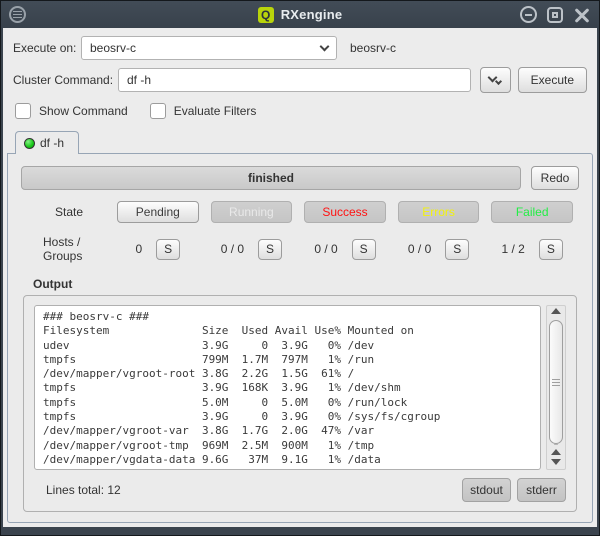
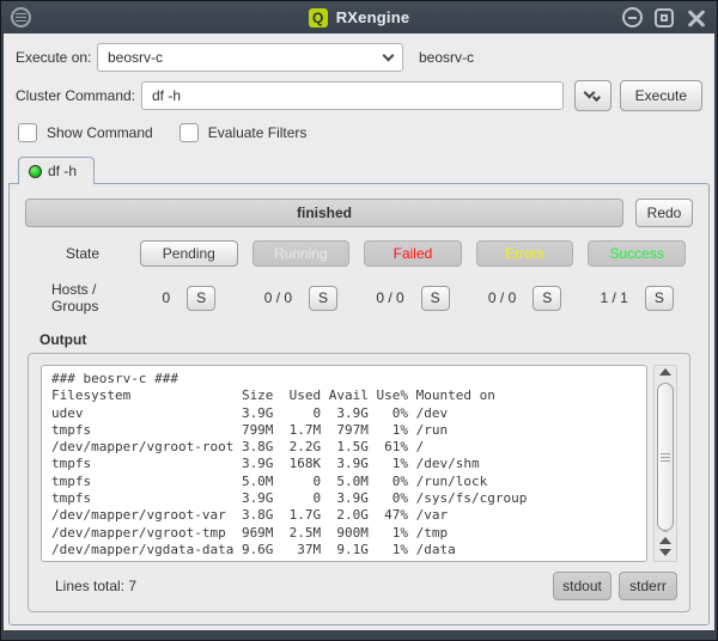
  Q
  RXengine
  Execute on:
  beosrv-c
  beosrv-c
  Cluster Command:
  df -h
  Execute
  Show Command
  Evaluate Filters
  df -h
  finished
  Redo
  State
  Pending
  Running
- Success
+ Failed
  Errors
- Failed
+ Success
  Hosts / Groups
  0
  S
  0 / 0
  S
  0 / 0
  S
  0 / 0
  S
- 1 / 2
+ 1 / 1
  S
  Output
  ### beosrv-c ###
  Filesystem Size Used Avail Use% Mounted on
  udev 3.9G 0 3.9G 0% /dev
  tmpfs 799M 1.7M 797M 1% /run
  /dev/mapper/vgroot-root 3.8G 2.2G 1.5G 61% /
  tmpfs 3.9G 168K 3.9G 1% /dev/shm
  tmpfs 5.0M 0 5.0M 0% /run/lock
  tmpfs 3.9G 0 3.9G 0% /sys/fs/cgroup
  /dev/mapper/vgroot-var 3.8G 1.7G 2.0G 47% /var
  /dev/mapper/vgroot-tmp 969M 2.5M 900M 1% /tmp
  /dev/mapper/vgdata-data 9.6G 37M 9.1G 1% /data
- Lines total: 12
+ Lines total: 7
  stdout
  stderr
